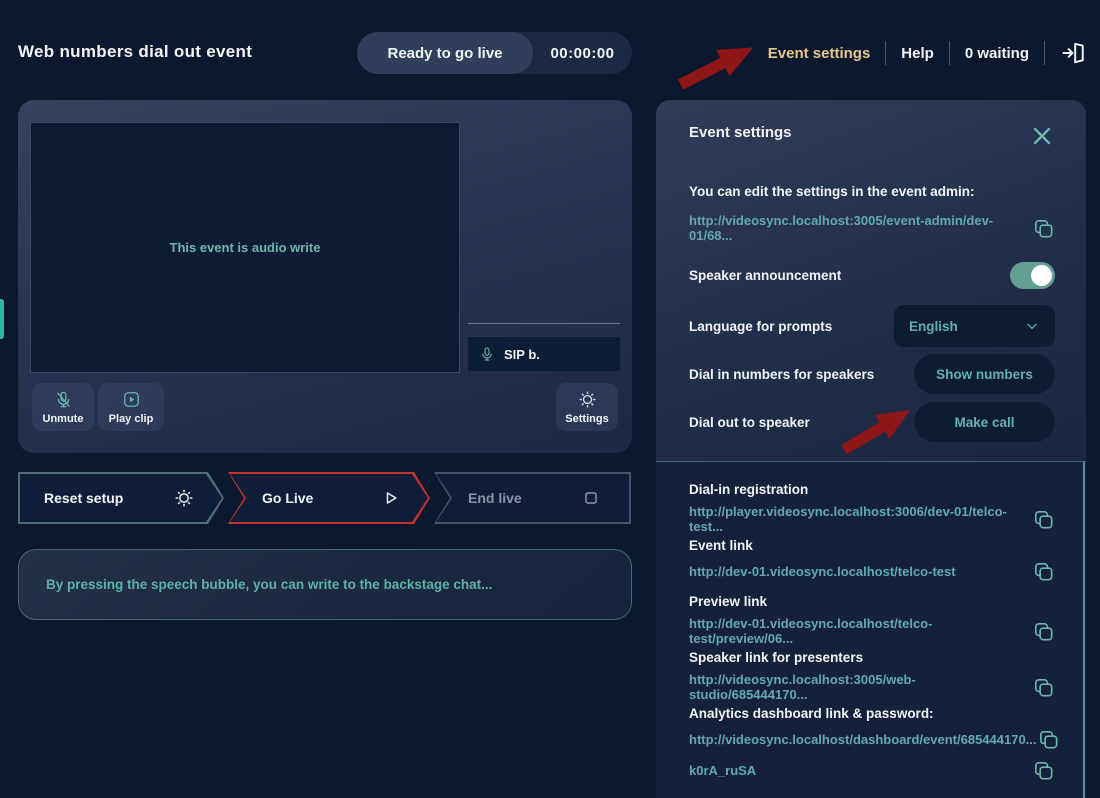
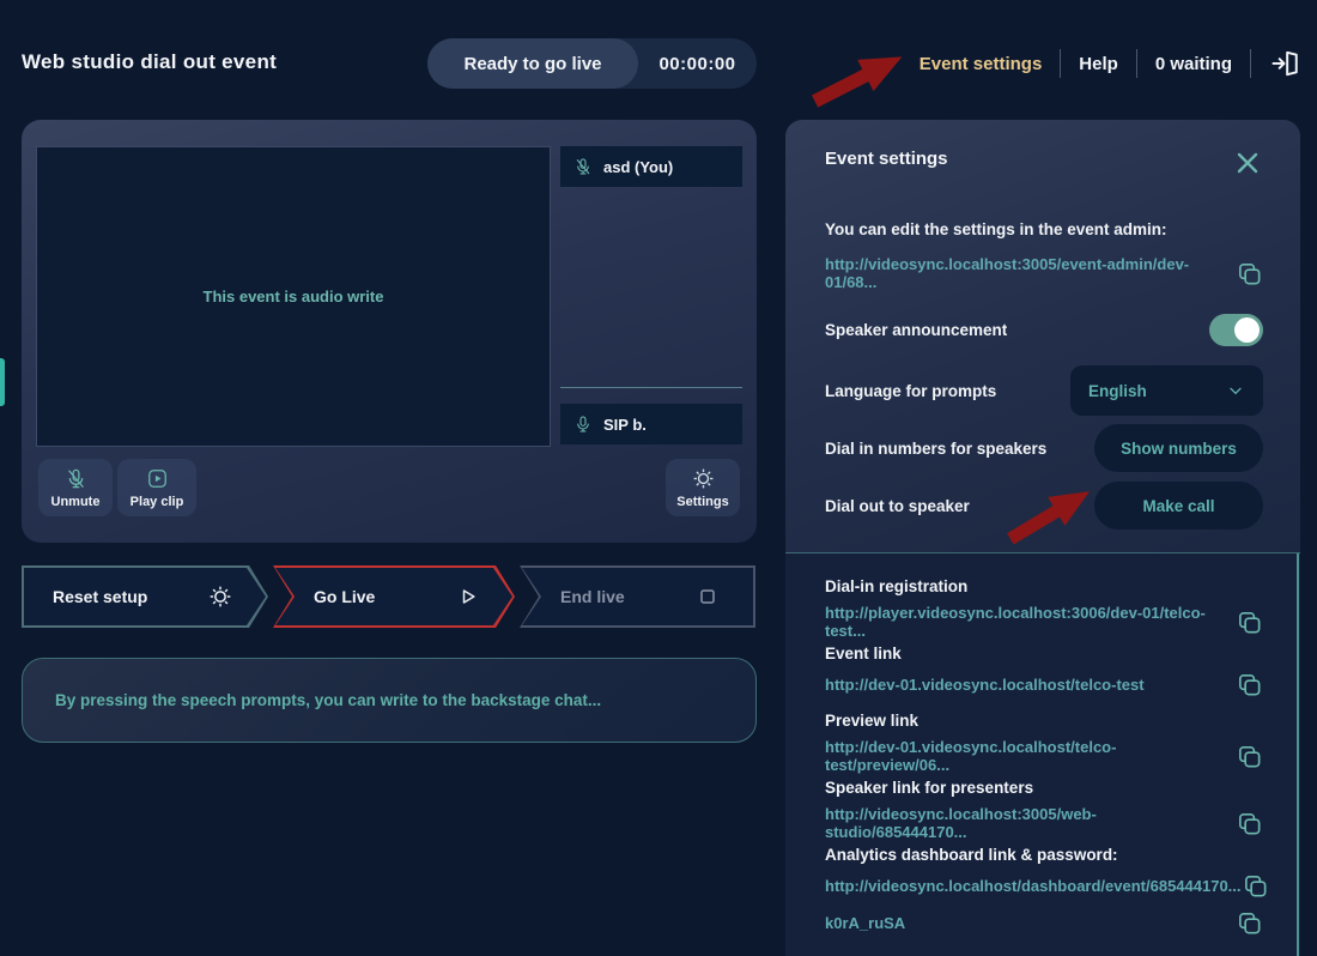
- Web numbers dial out event
+ Web studio dial out event
  Ready to go live
  00:00:00
  Event settings
  Help
  0 waiting
  This event is audio write
+ asd (You)
  SIP b.
  Unmute
  Play clip
  Settings
  Reset setup
  Go Live
  End live
- By pressing the speech bubble, you can write to the backstage chat...
+ By pressing the speech prompts, you can write to the backstage chat...
  Event settings
  You can edit the settings in the event admin:
  http://videosync.localhost:3005/event-admin/dev-01/68...
  Speaker announcement
  Language for prompts
  English
  Dial in numbers for speakers
  Show numbers
  Dial out to speaker
  Make call
  Dial-in registration
  http://player.videosync.localhost:3006/dev-01/telco-test...
  Event link
  http://dev-01.videosync.localhost/telco-test
  Preview link
  http://dev-01.videosync.localhost/telco-test/preview/06...
  Speaker link for presenters
  http://videosync.localhost:3005/web-studio/685444170...
  Analytics dashboard link & password:
  http://videosync.localhost/dashboard/event/685444170...
  k0rA_ruSA
